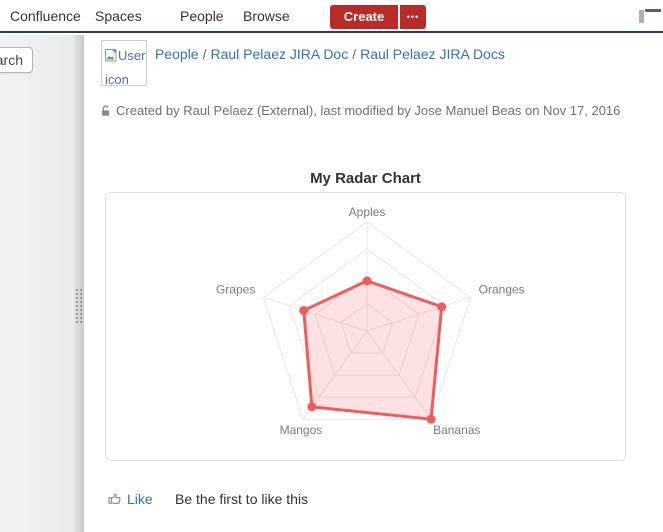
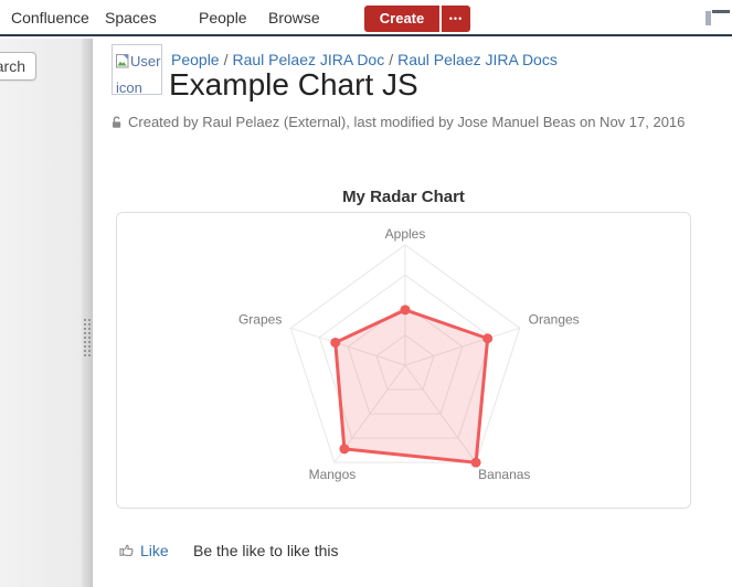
  Confluence
  Spaces
  People
  Browse
  Create
  •••
  rch
  User icon
  People / Raul Pelaez JIRA Doc / Raul Pelaez JIRA Docs
+ Example Chart JS
  Created by Raul Pelaez (External), last modified by Jose Manuel Beas on Nov 17, 2016
  My Radar Chart
  Apples
  Oranges
  Bananas
  Mangos
  Grapes
  Like
- Be the first to like this
+ Be the like to like this
